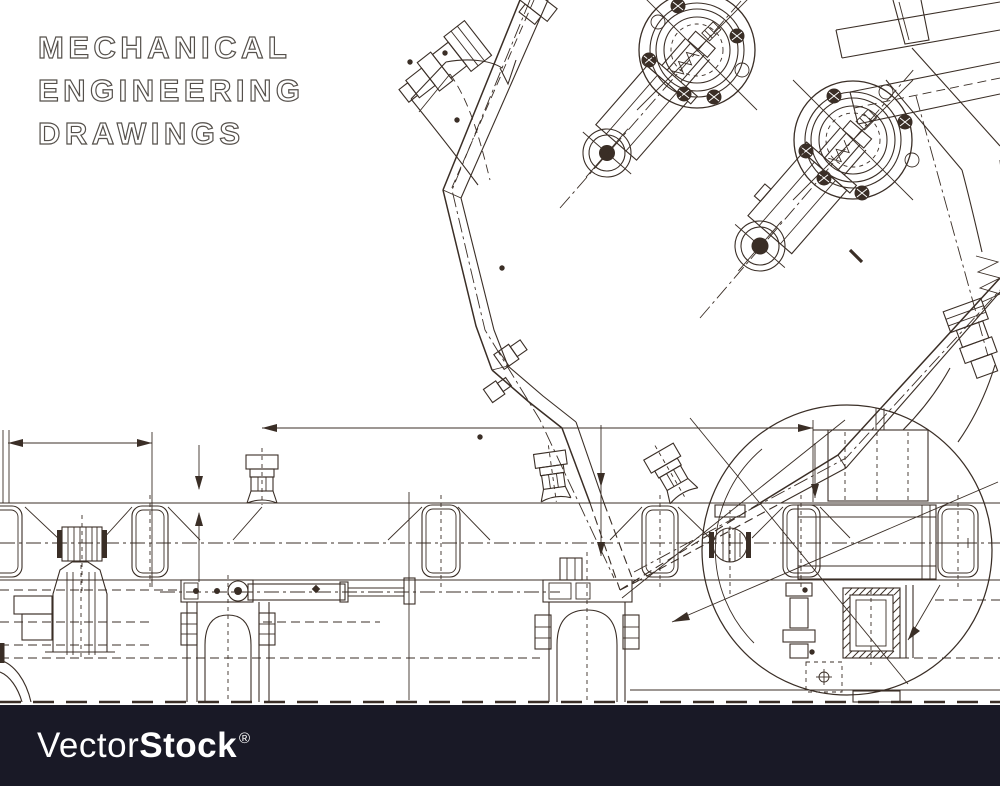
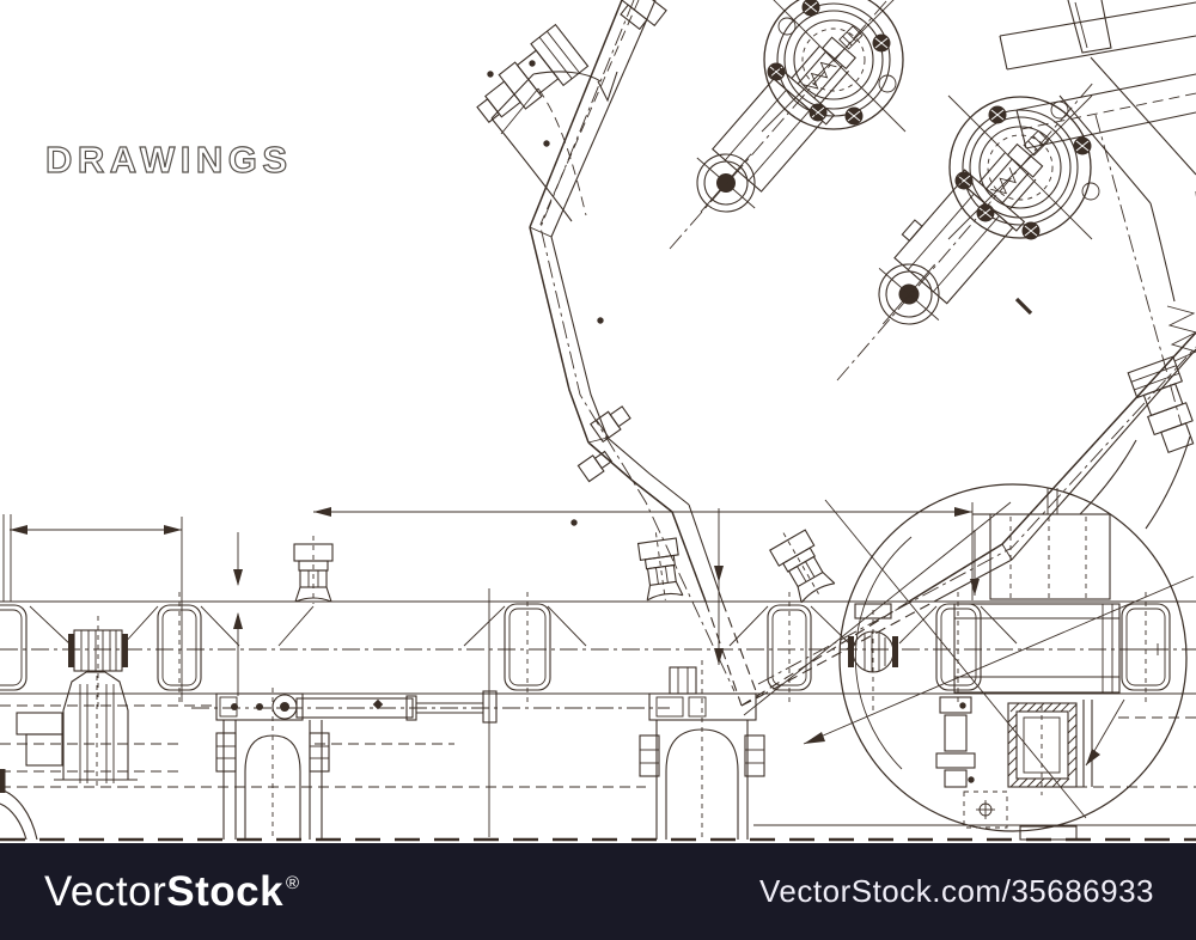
- MECHANICAL
- ENGINEERING
  DRAWINGS
  VectorStock®
+ VectorStock.com/35686933
